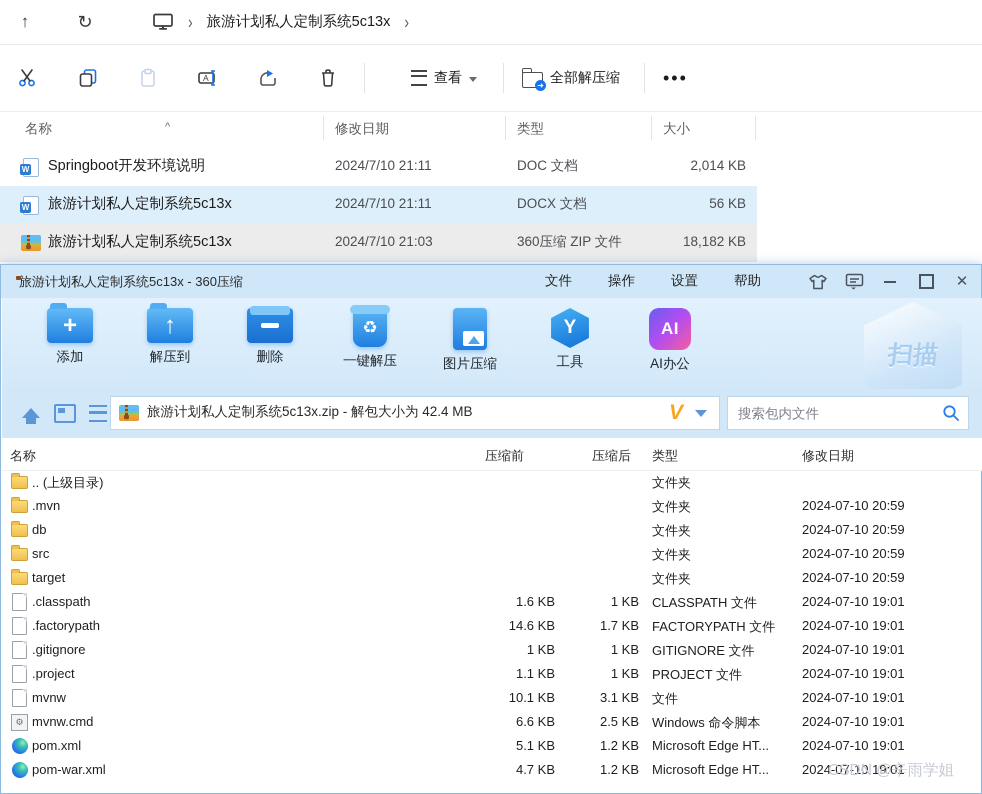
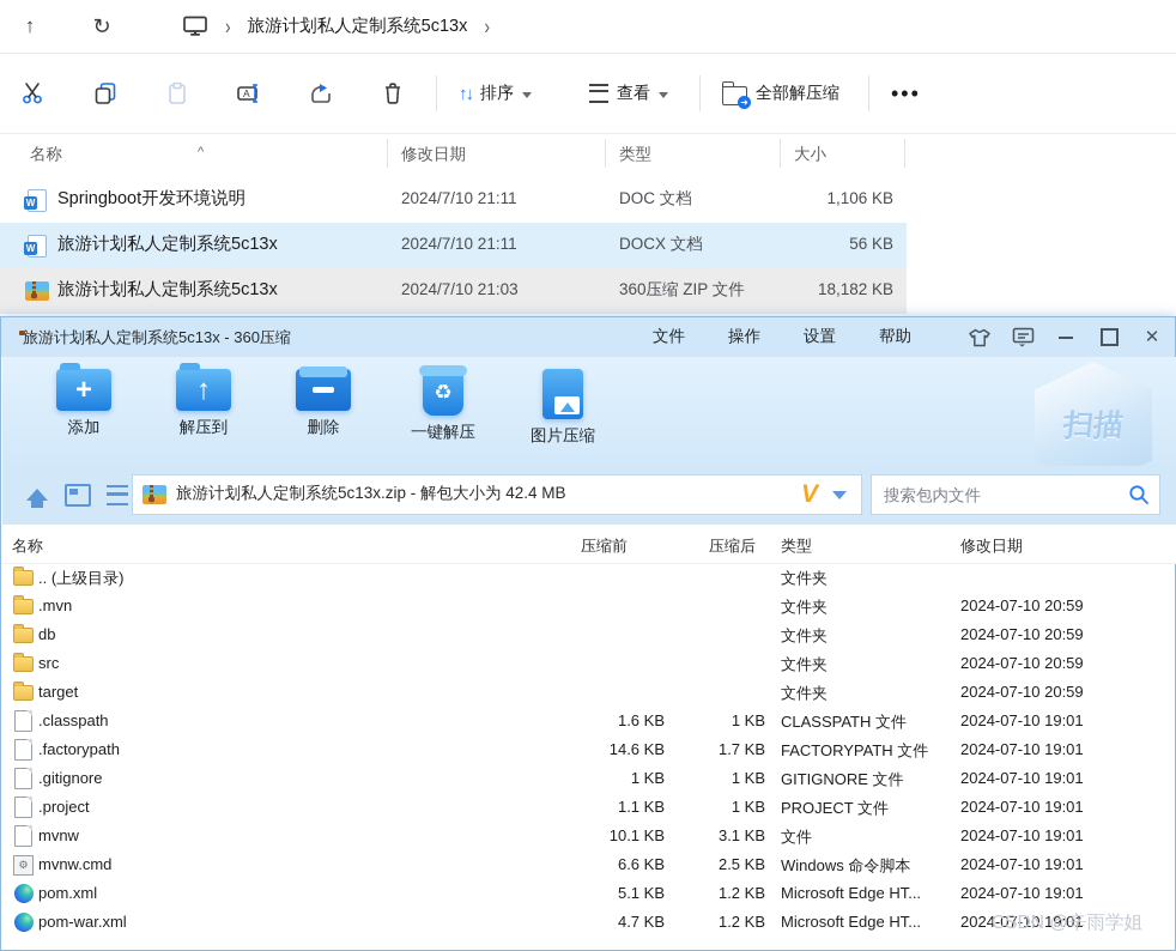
  ↑
  ↻
  ›
  旅游计划私人定制系统5c13x
  ›
  A
+ ↑↓
+ 排序
  查看
  ➜
  全部解压缩
  •••
  ^
  名称
  修改日期
  类型
  大小
  Springboot开发环境说明
  2024/7/10 21:11
  DOC 文档
- 2,014 KB
+ 1,106 KB
  旅游计划私人定制系统5c13x
  2024/7/10 21:11
  DOCX 文档
  56 KB
  旅游计划私人定制系统5c13x
  2024/7/10 21:03
  360压缩 ZIP 文件
  18,182 KB
  旅游计划私人定制系统5c13x - 360压缩
  文件
  操作
  设置
  帮助
  ✕
  +
  添加
  ↑
  解压到
  删除
  ♻
  一键解压
  图片压缩
- Y
- 工具
- AI
- AI办公
  旅游计划私人定制系统5c13x.zip - 解包大小为 42.4 MB
  V
  搜索包内文件
  名称
  压缩前
  压缩后
  类型
  修改日期
  .. (上级目录)
  文件夹
  .mvn
  文件夹
  2024-07-10 20:59
  db
  文件夹
  2024-07-10 20:59
  src
  文件夹
  2024-07-10 20:59
  target
  文件夹
  2024-07-10 20:59
  .classpath
  1.6 KB
  1 KB
  CLASSPATH 文件
  2024-07-10 19:01
  .factorypath
  14.6 KB
  1.7 KB
  FACTORYPATH 文件
  2024-07-10 19:01
  .gitignore
  1 KB
  1 KB
  GITIGNORE 文件
  2024-07-10 19:01
  .project
  1.1 KB
  1 KB
  PROJECT 文件
  2024-07-10 19:01
  mvnw
  10.1 KB
  3.1 KB
  文件
  2024-07-10 19:01
  ⚙
  mvnw.cmd
  6.6 KB
  2.5 KB
  Windows 命令脚本
  2024-07-10 19:01
  pom.xml
  5.1 KB
  1.2 KB
  Microsoft Edge HT...
  2024-07-10 19:01
  pom-war.xml
  4.7 KB
  1.2 KB
  Microsoft Edge HT...
  2024-07-10 19:01
  CSDN @辛雨学姐
